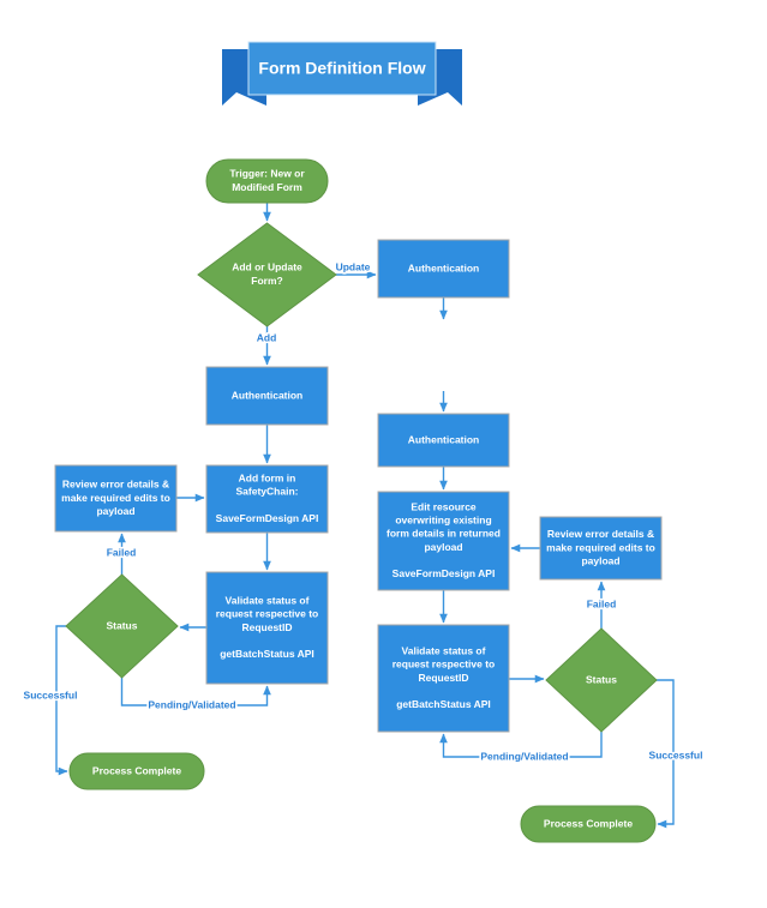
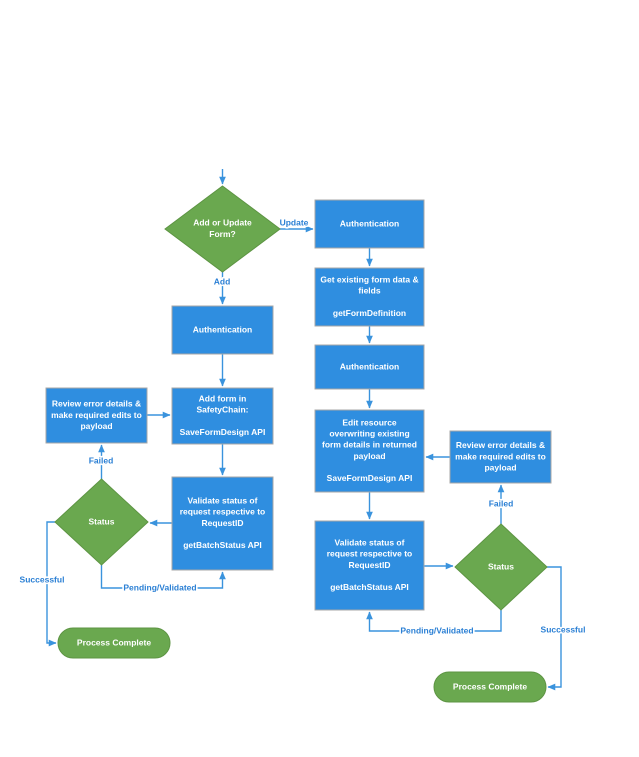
- Form Definition Flow
  Update
  Add
  Failed
  Pending/Validated
  Successful
  Failed
  Pending/Validated
  Successful
- Trigger: New or
- Modified Form
  Add or Update
  Form?
  Authentication
  Add form in
  SafetyChain:
  SaveFormDesign API
  Validate status of
  request respective to
  RequestID
  getBatchStatus API
  Review error details &
  make required edits to
  payload
  Status
  Process Complete
  Authentication
+ Get existing form data &
+ fields
+ getFormDefinition
  Authentication
  Edit resource
  overwriting existing
  form details in returned
  payload
  SaveFormDesign API
  Validate status of
  request respective to
  RequestID
  getBatchStatus API
  Review error details &
  make required edits to
  payload
  Status
  Process Complete
